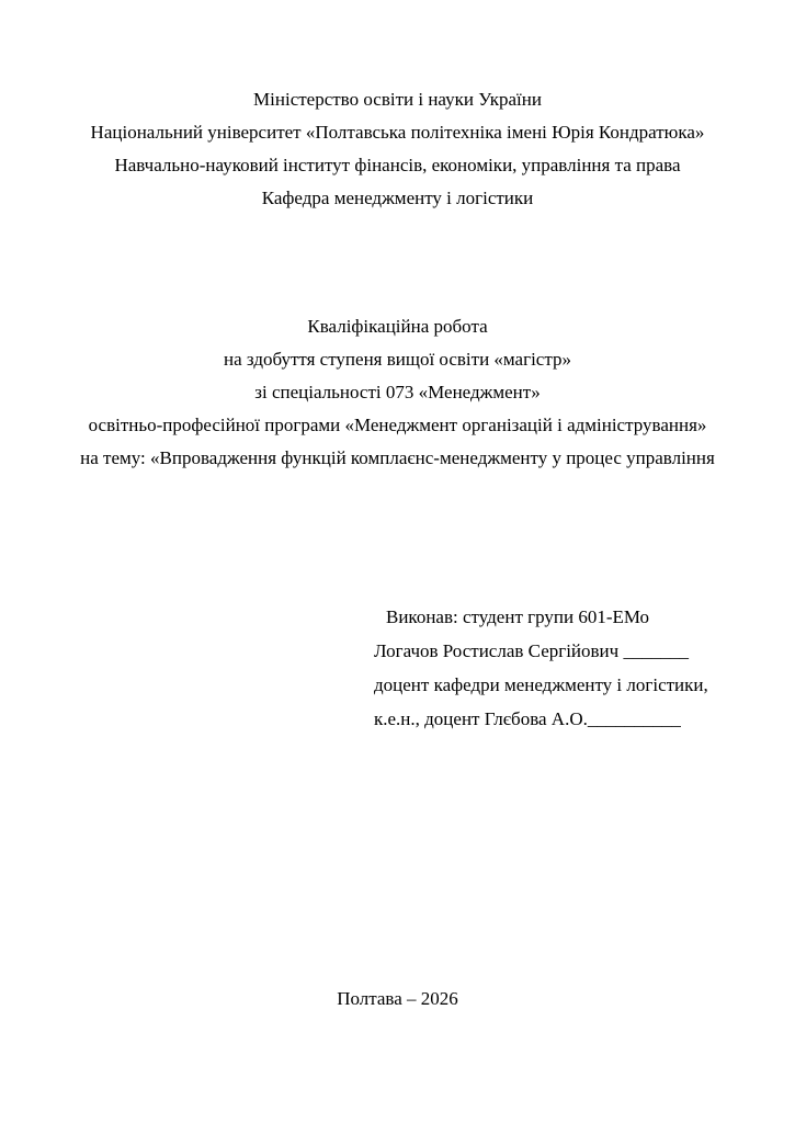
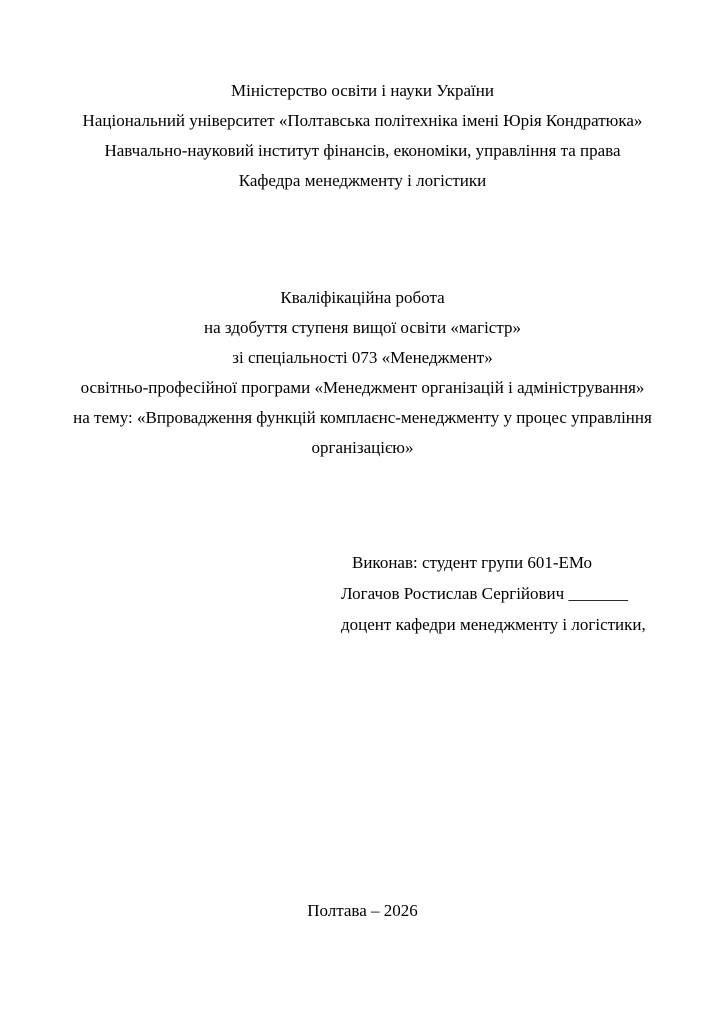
  Міністерство освіти і науки України
  Національний університет «Полтавська політехніка імені Юрія Кондратюка»
  Навчально-науковий інститут фінансів, економіки, управління та права
  Кафедра менеджменту і логістики
  Кваліфікаційна робота
  на здобуття ступеня вищої освіти «магістр»
  зі спеціальності 073 «Менеджмент»
  освітньо-професійної програми «Менеджмент організацій і адміністрування»
  на тему: «Впровадження функцій комплаєнс-менеджменту у процес управління
+ організацією»
  Виконав: студент групи 601-ЕМо
  Логачов Ростислав Сергійович _______
  доцент кафедри менеджменту і логістики,
- к.е.н., доцент Глєбова А.О.__________
  Полтава – 2026
